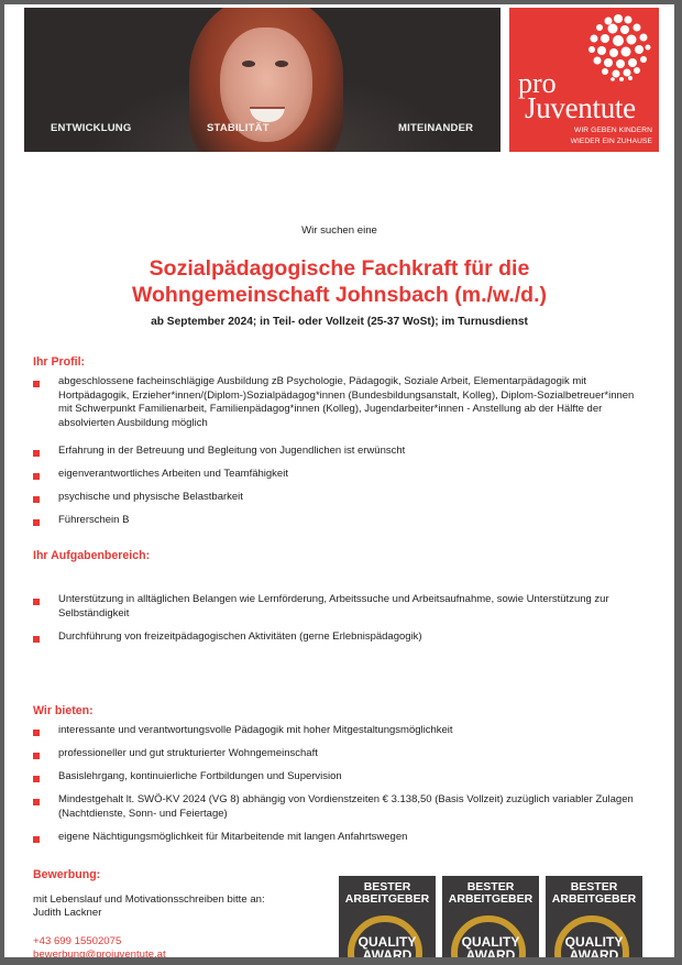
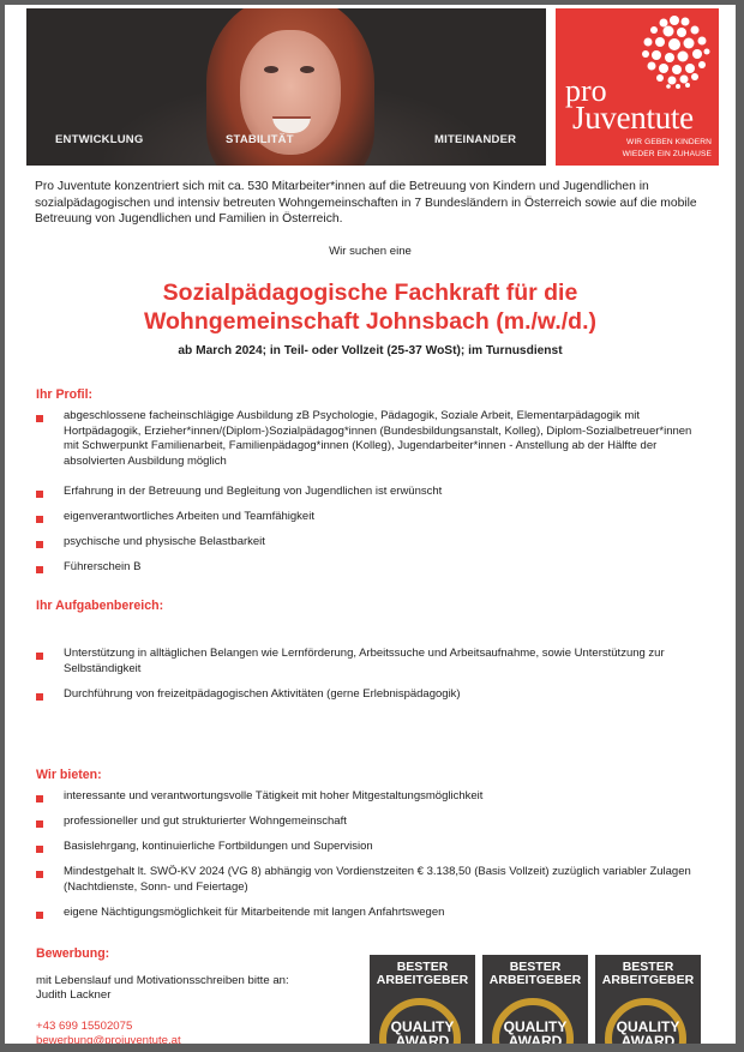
  ENTWICKLUNG
  STABILITÄT
  MITEINANDER
  pro
  Juventute
+ Pro Juventute konzentriert sich mit ca. 530 Mitarbeiter*innen auf die Betreuung von Kindern und Jugendlichen in sozialpädagogischen und intensiv betreuten Wohngemeinschaften in 7 Bundesländern in Österreich sowie auf die mobile Betreuung von Jugendlichen und Familien in Österreich.
  Wir suchen eine
  Sozialpädagogische Fachkraft für die
  Wohngemeinschaft Johnsbach (m./w./d.)
- ab September 2024; in Teil- oder Vollzeit (25-37 WoSt); im Turnusdienst
+ ab March 2024; in Teil- oder Vollzeit (25-37 WoSt); im Turnusdienst
  Ihr Profil:
  abgeschlossene facheinschlägige Ausbildung zB Psychologie, Pädagogik, Soziale Arbeit, Elementarpädagogik mit Hortpädagogik, Erzieher*innen/(Diplom-)Sozialpädagog*innen (Bundesbildungsanstalt, Kolleg), Diplom-Sozialbetreuer*innen mit Schwerpunkt Familienarbeit, Familienpädagog*innen (Kolleg), Jugendarbeiter*innen - Anstellung ab der Hälfte der absolvierten Ausbildung möglich
  Erfahrung in der Betreuung und Begleitung von Jugendlichen ist erwünscht
  eigenverantwortliches Arbeiten und Teamfähigkeit
  psychische und physische Belastbarkeit
  Führerschein B
  Ihr Aufgabenbereich:
  Unterstützung in alltäglichen Belangen wie Lernförderung, Arbeitssuche und Arbeitsaufnahme, sowie Unterstützung zur Selbständigkeit
  Durchführung von freizeitpädagogischen Aktivitäten (gerne Erlebnispädagogik)
  Wir bieten:
- interessante und verantwortungsvolle Pädagogik mit hoher Mitgestaltungsmöglichkeit
+ interessante und verantwortungsvolle Tätigkeit mit hoher Mitgestaltungsmöglichkeit
  professioneller und gut strukturierter Wohngemeinschaft
  Basislehrgang, kontinuierliche Fortbildungen und Supervision
  Mindestgehalt lt. SWÖ-KV 2024 (VG 8) abhängig von Vordienstzeiten € 3.138,50 (Basis Vollzeit) zuzüglich variabler Zulagen (Nachtdienste, Sonn- und Feiertage)
  eigene Nächtigungsmöglichkeit für Mitarbeitende mit langen Anfahrtswegen
  Bewerbung:
  mit Lebenslauf und Motivationsschreiben bitte an:
  Judith Lackner
  +43 699 15502075
  bewerbung@projuventute.at
  BESTER
  ARBEITGEBER
  QUALITY
  AWARD
  BESTER
  ARBEITGEBER
  QUALITY
  AWARD
  BESTER
  ARBEITGEBER
  QUALITY
  AWARD
